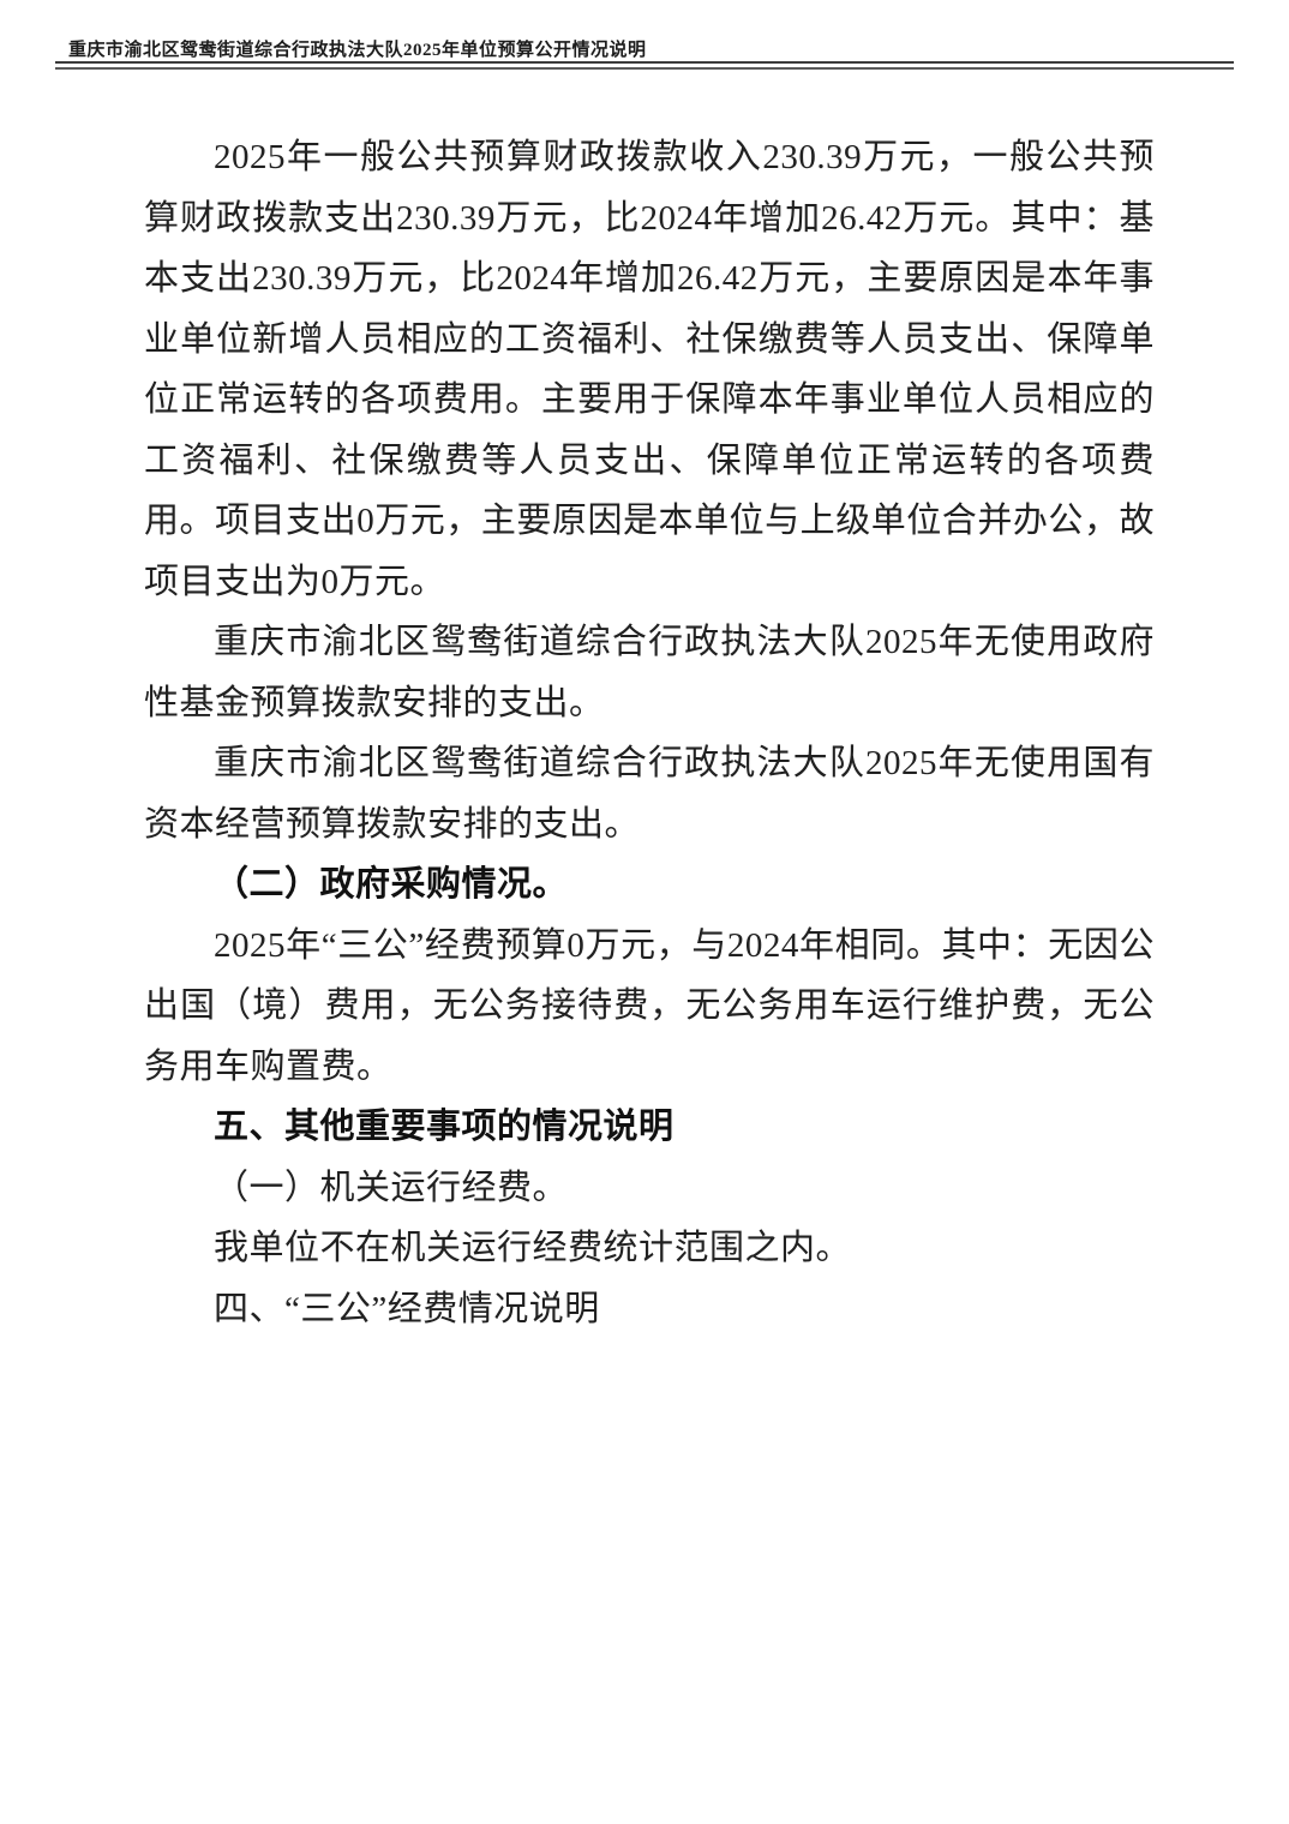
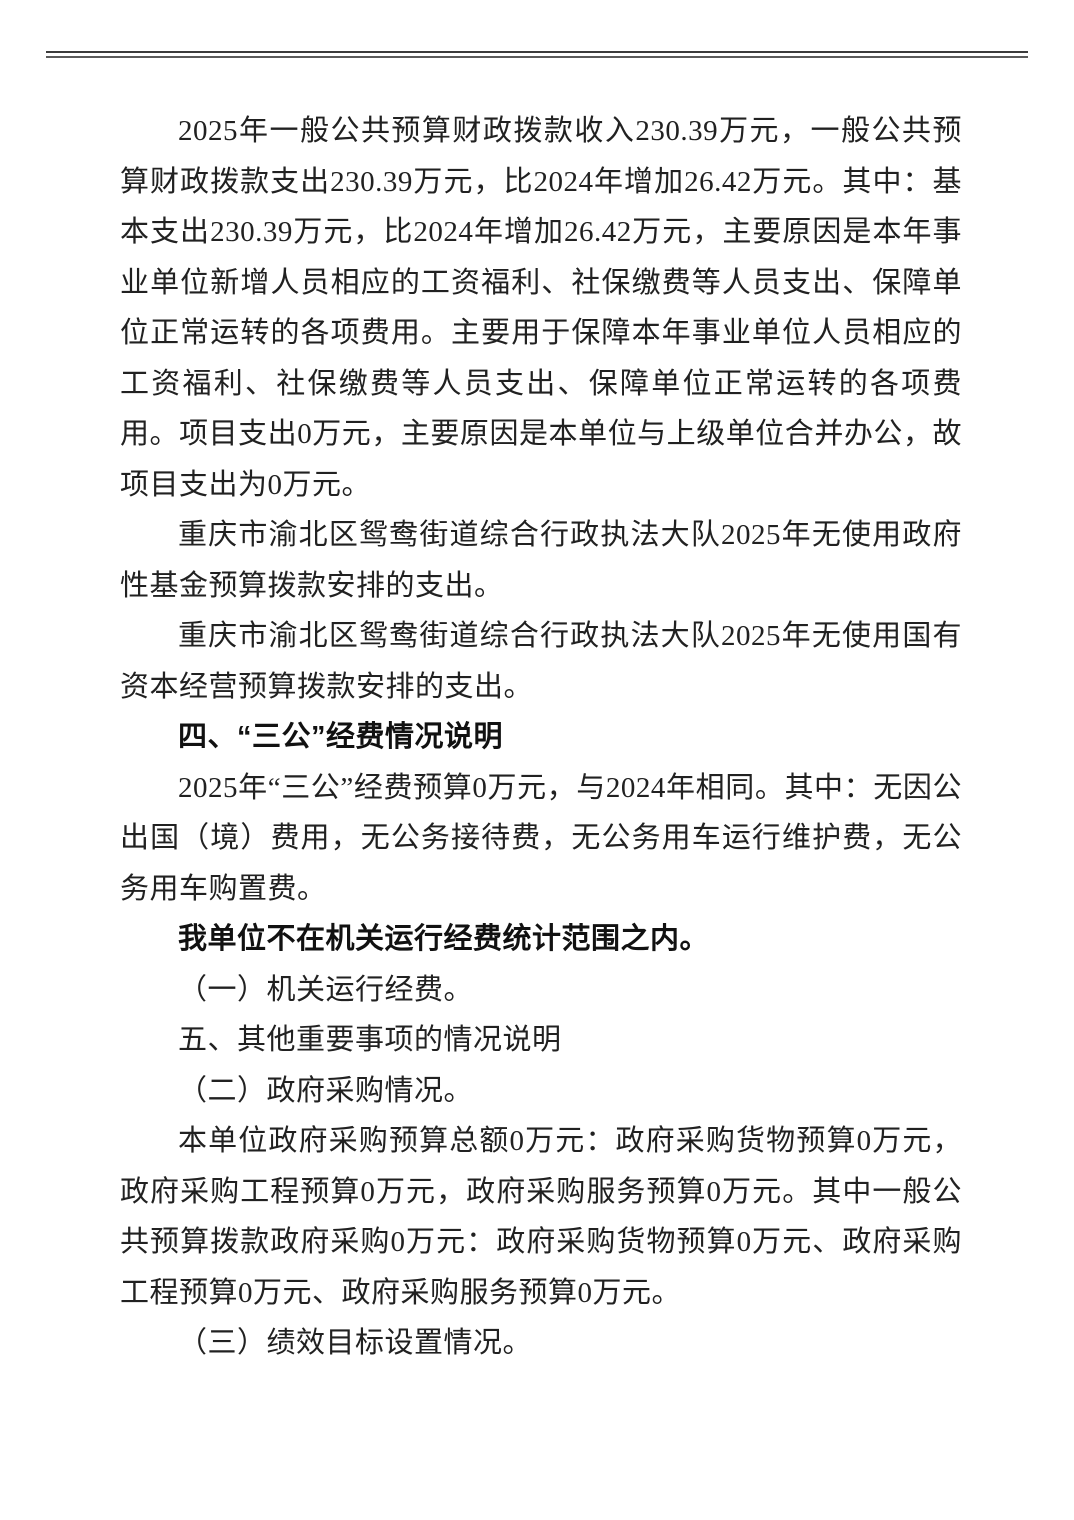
- 重庆市渝北区鸳鸯街道综合行政执法大队2025年单位预算公开情况说明
  2025年一般公共预算财政拨款收入230.39万元，一般公共预算财政拨款支出230.39万元，比2024年增加26.42万元。其中：基本支出230.39万元，比2024年增加26.42万元，主要原因是本年事业单位新增人员相应的工资福利、社保缴费等人员支出、保障单位正常运转的各项费用。主要用于保障本年事业单位人员相应的工资福利、社保缴费等人员支出、保障单位正常运转的各项费用。项目支出0万元，主要原因是本单位与上级单位合并办公，故项目支出为0万元。
  重庆市渝北区鸳鸯街道综合行政执法大队2025年无使用政府性基金预算拨款安排的支出。
  重庆市渝北区鸳鸯街道综合行政执法大队2025年无使用国有资本经营预算拨款安排的支出。
- （二）政府采购情况。
+ 四、“三公”经费情况说明
  2025年“三公”经费预算0万元，与2024年相同。其中：无因公出国（境）费用，无公务接待费，无公务用车运行维护费，无公务用车购置费。
- 五、其他重要事项的情况说明
+ 我单位不在机关运行经费统计范围之内。
  （一）机关运行经费。
- 我单位不在机关运行经费统计范围之内。
+ 五、其他重要事项的情况说明
- 四、“三公”经费情况说明
+ （二）政府采购情况。
+ 本单位政府采购预算总额0万元：政府采购货物预算0万元，政府采购工程预算0万元，政府采购服务预算0万元。其中一般公共预算拨款政府采购0万元：政府采购货物预算0万元、政府采购工程预算0万元、政府采购服务预算0万元。
+ （三）绩效目标设置情况。
